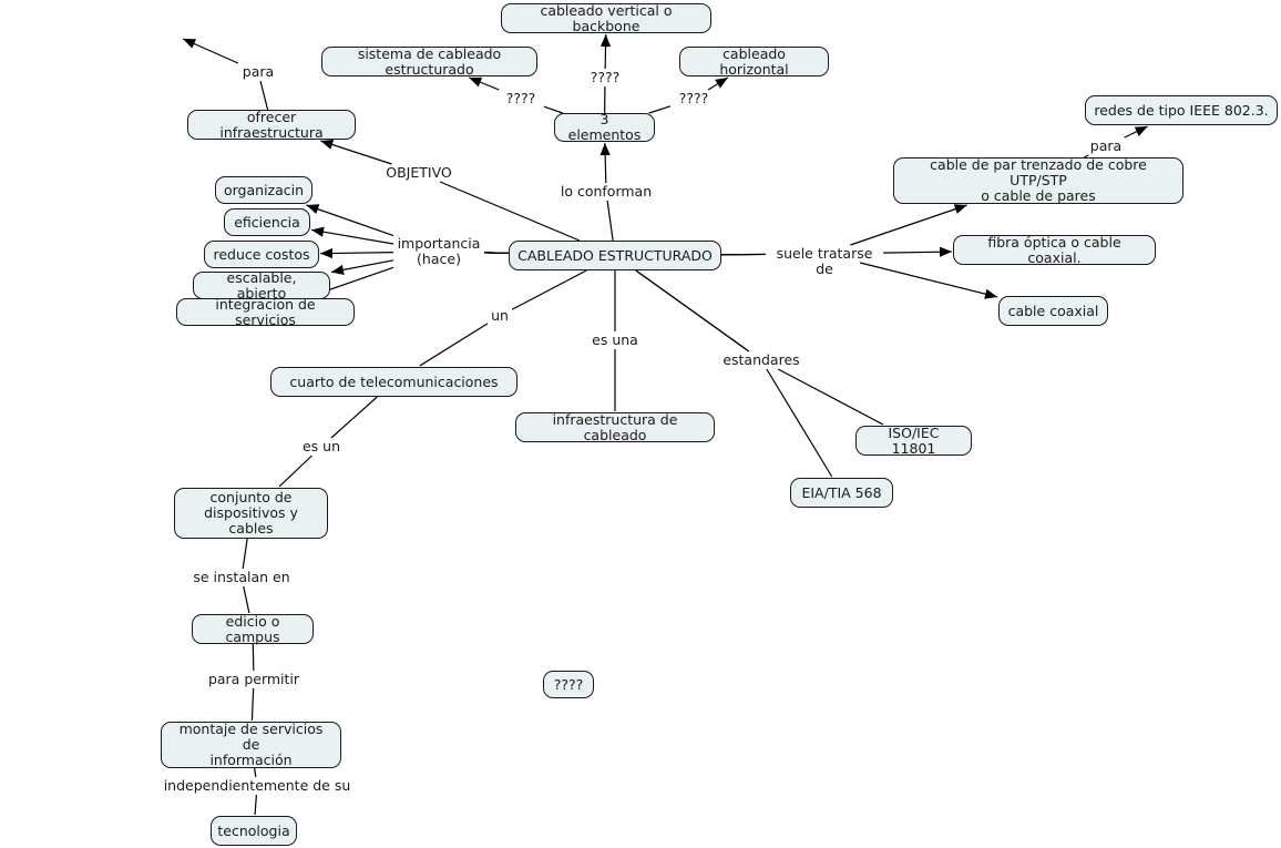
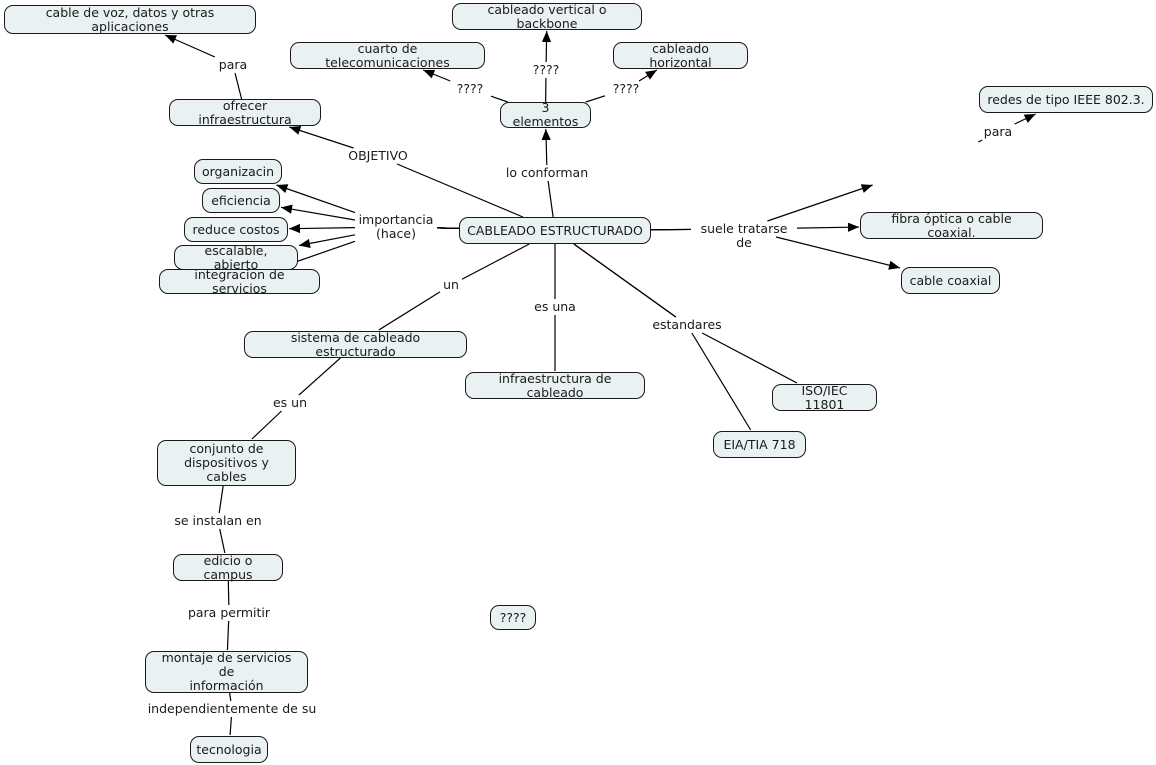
+ cable de voz, datos y otras aplicaciones
  cableado vertical o backbone
- sistema de cableado estructurado
+ cuarto de telecomunicaciones
  cableado horizontal
  redes de tipo IEEE 802.3.
  ofrecer infraestructura
  3 elementos
- cable de par trenzado de cobre UTP/STP
- o cable de pares
  organizacin
  eficiencia
  fibra óptica o cable coaxial.
  reduce costos
  CABLEADO ESTRUCTURADO
  escalable, abierto
  cable coaxial
  integracion de servicios
- cuarto de telecomunicaciones
+ sistema de cableado estructurado
  infraestructura de cableado
  ISO/IEC 11801
- EIA/TIA 568
+ EIA/TIA 718
  conjunto de
  dispositivos y cables
  edicio o campus
  ????
  montaje de servicios de
  información
  tecnologia
  para
  ????
  ????
  ????
  para
  OBJETIVO
  lo conforman
  importancia
  (hace)
  suele tratarse de
  un
  es una
  estandares
  es un
  se instalan en
  para permitir
  independientemente de su
